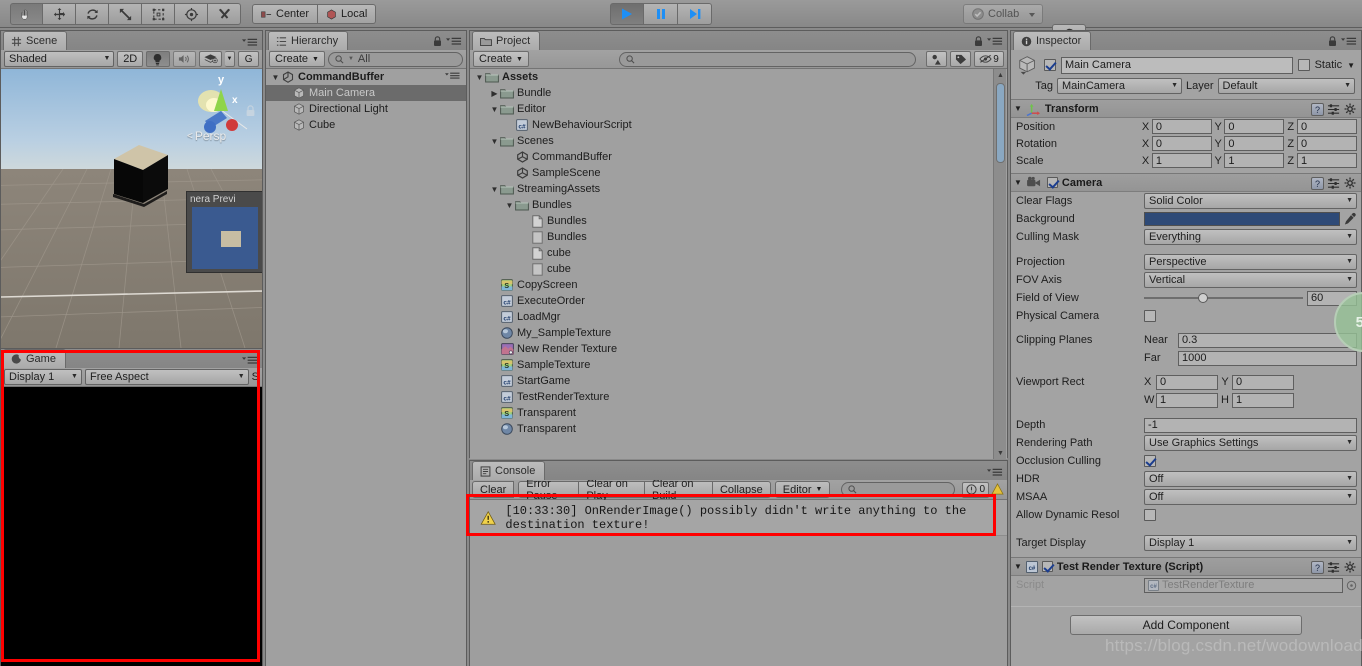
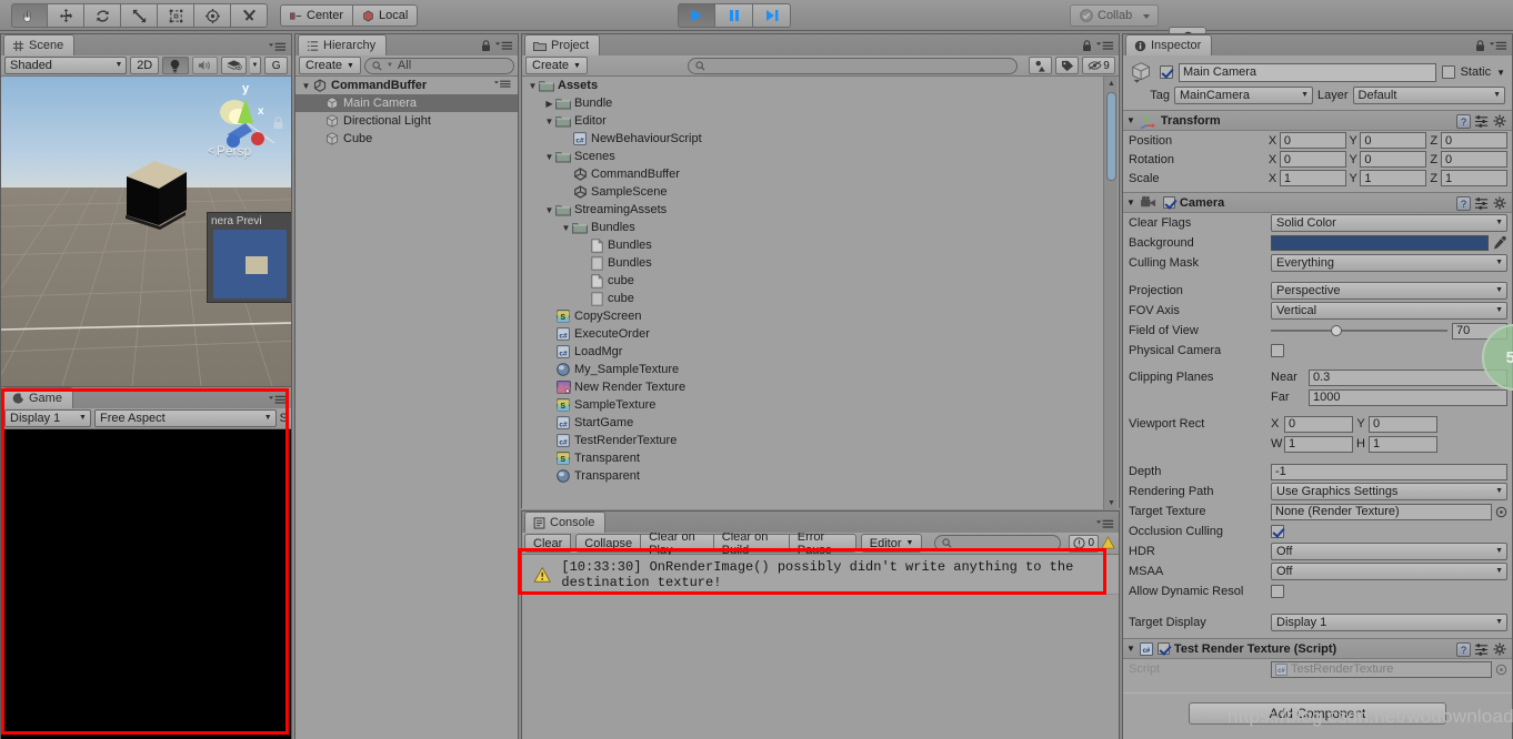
  Center
  Local
  Collab
  Scene
  Shaded
  2D
  G
  y
  x
  <
  Persp
  nera Previ
  Game
  Display 1
  Free Aspect
  S
  Hierarchy
  Create
  All
  ▼
  CommandBuffer
  Main Camera
  Directional Light
  Cube
  Project
  Create
  9
  ▼
  Assets
  ▶
  Bundle
  ▼
  Editor
  NewBehaviourScript
  ▼
  Scenes
  CommandBuffer
  SampleScene
  ▼
  StreamingAssets
  ▼
  Bundles
  Bundles
  Bundles
  cube
  cube
  CopyScreen
  ExecuteOrder
  LoadMgr
  My_SampleTexture
  New Render Texture
  SampleTexture
  StartGame
  TestRenderTexture
  Transparent
  Transparent
  Console
  Clear
- Error Pause
+ Collapse
  Clear on Play
  Clear on Build
- Collapse
+ Error Pause
  Editor
  0
  [10:33:30] OnRenderImage() possibly didn't write anything to the destination texture!
  Inspector
  Main Camera
  Static
  ▼
  Tag
  MainCamera
  Layer
  Default
  ▼
  Transform
  ?
  Position
  X
  0
  Y
  0
  Z
  0
  Rotation
  X
  0
  Y
  0
  Z
  0
  Scale
  X
  1
  Y
  1
  Z
  1
  ▼
  Camera
  ?
  Clear Flags
  Solid Color
  Background
  Culling Mask
  Everything
  Projection
  Perspective
  FOV Axis
  Vertical
  Field of View
- 60
+ 70
  Physical Camera
  Clipping Planes
  Near
  0.3
  Far
  1000
  Viewport Rect
  X
  0
  Y
  0
  W
  1
  H
  1
  Depth
  -1
  Rendering Path
  Use Graphics Settings
+ Target Texture
+ None (Render Texture)
  Occlusion Culling
  HDR
  Off
  MSAA
  Off
  Allow Dynamic Resol
  Target Display
  Display 1
  ▼
  Test Render Texture (Script)
  ?
  Script
  TestRenderTexture
  Add Component
  https://blog.csdn.net/wodownload
